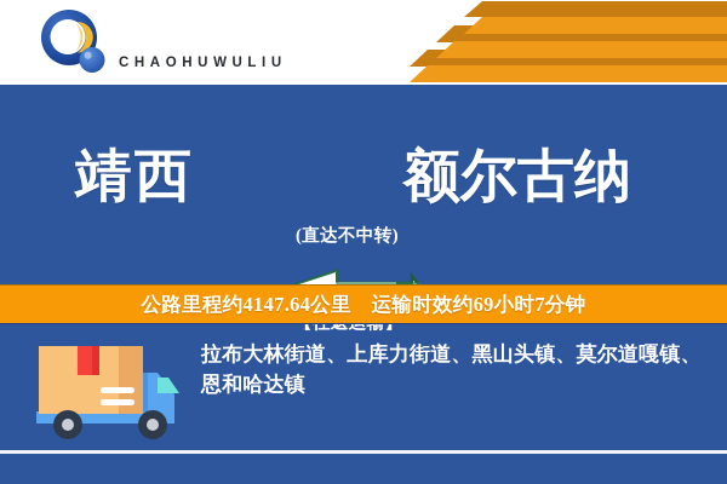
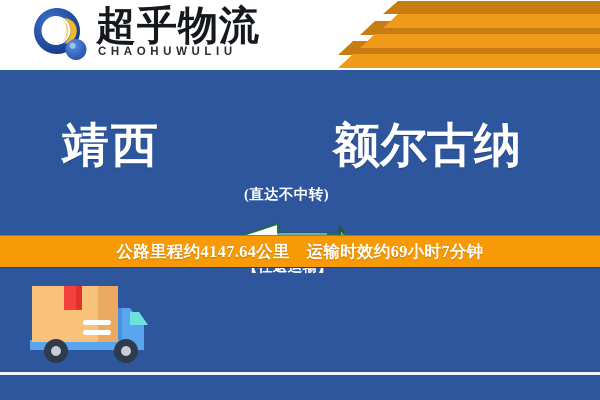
+ 超乎物流
  CHAOHUWULIU
  靖西
  (直达不中转)
  额尔古纳
  公路里程约4147.64公里 运输时效约69小时7分钟
- 拉布大林街道、上库力街道、黑山头镇、莫尔道嘎镇、恩和哈达镇
